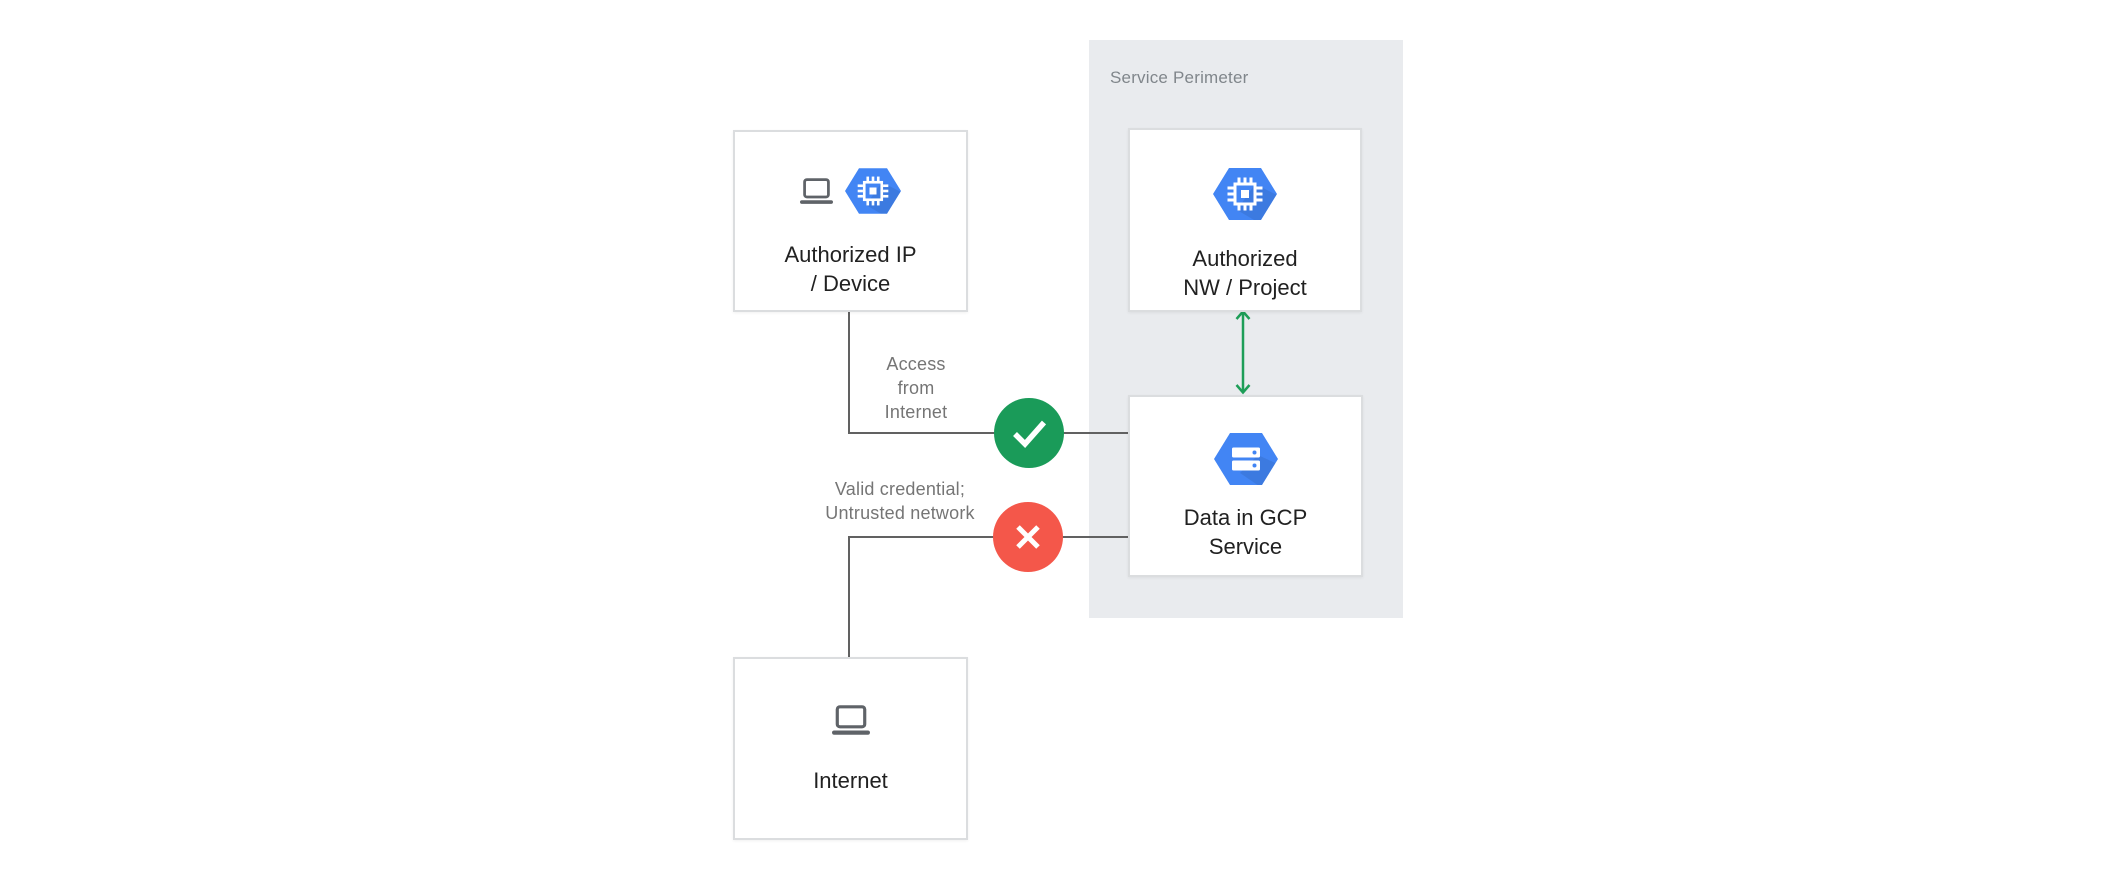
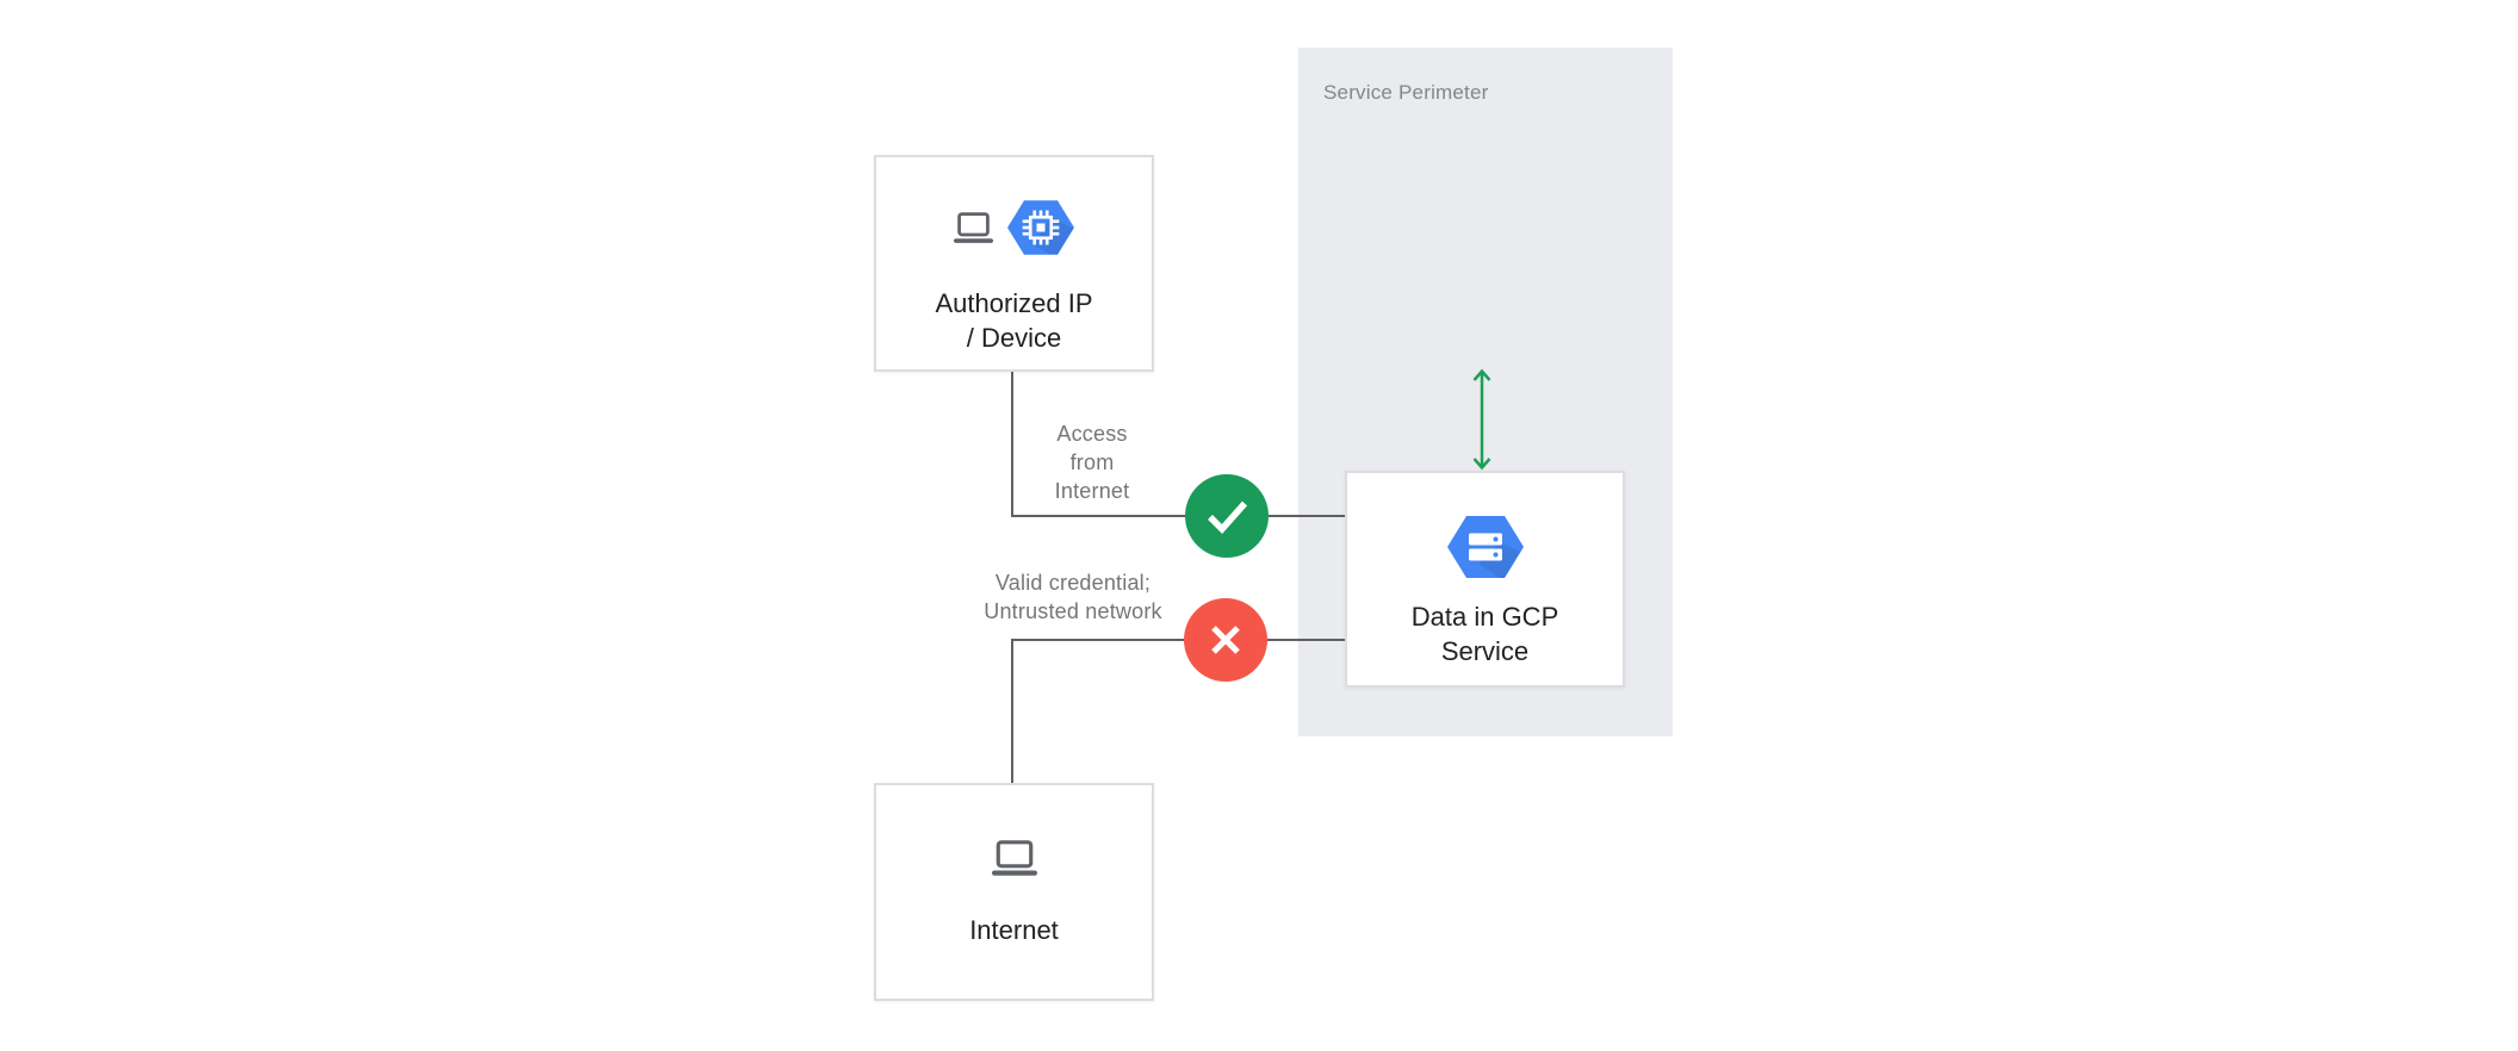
  Service Perimeter
  Authorized IP
  / Device
- Authorized
- NW / Project
  Data in GCP
  Service
  Internet
  Access
  from
  Internet
  Valid credential;
  Untrusted network
